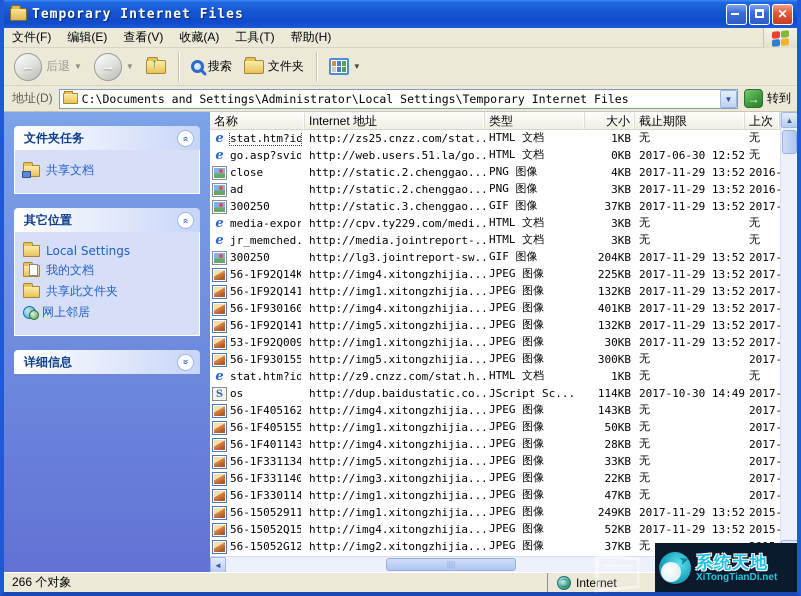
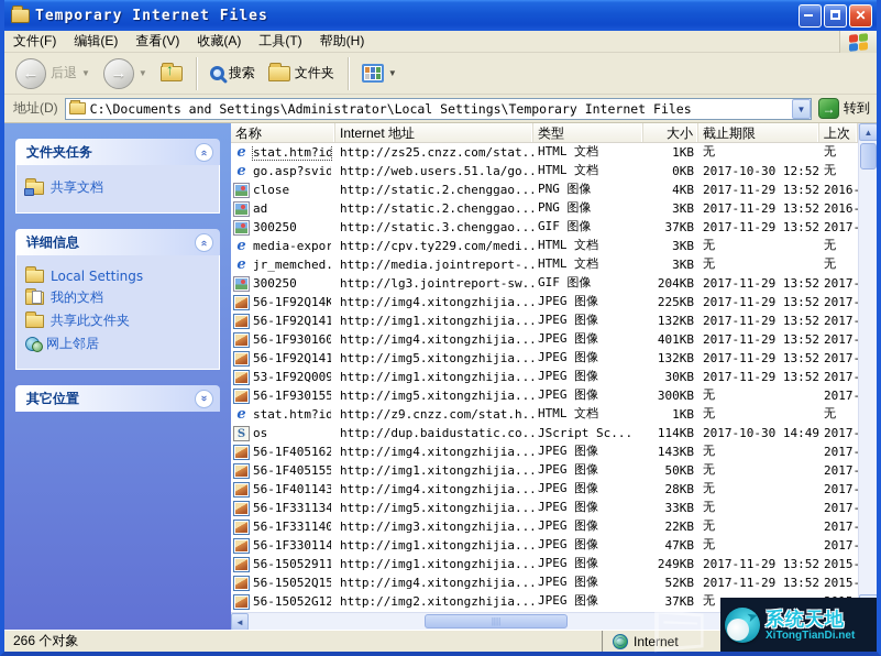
  Temporary Internet Files
  ✕
  文件(F)
  编辑(E)
  查看(V)
  收藏(A)
  工具(T)
  帮助(H)
  ←
  后退
  ▼
  →
  ▼
  ↑
  搜索
  文件夹
  ▼
  地址(D)
  C:\Documents and Settings\Administrator\Local Settings\Temporary Internet Files
  ▼
  →
  转到
  文件夹任务
  共享文档
- 其它位置
+ 详细信息
  Local Settings
  我的文档
  共享此文件夹
  网上邻居
- 详细信息
+ 其它位置
  名称
  Internet 地址
  类型
  大小
  截止期限
  上次
  e
  stat.htm?id
  http://zs25.cnzz.com/stat..
  HTML 文档
  1KB
  无
  无
  e
  go.asp?svid
  http://web.users.51.la/go..
  HTML 文档
  0KB
- 2017-06-30 12:52
+ 2017-10-30 12:52
  无
  close
  http://static.2.chenggao...
  PNG 图像
  4KB
  2017-11-29 13:52
  2016-
  ad
  http://static.2.chenggao...
  PNG 图像
  3KB
  2017-11-29 13:52
  2016-
  300250
  http://static.3.chenggao...
  GIF 图像
  37KB
  2017-11-29 13:52
  2017-
  e
  media-expor
  http://cpv.ty229.com/medi..
  HTML 文档
  3KB
  无
  无
  e
  jr_memched.
  http://media.jointreport-..
  HTML 文档
  3KB
  无
  无
  300250
  http://lg3.jointreport-sw..
  GIF 图像
  204KB
  2017-11-29 13:52
  2017-
  56-1F92Q14K
  http://img4.xitongzhijia...
  JPEG 图像
  225KB
  2017-11-29 13:52
  2017-
  56-1F92Q141
  http://img1.xitongzhijia...
  JPEG 图像
  132KB
  2017-11-29 13:52
  2017-
  56-1F930160
  http://img4.xitongzhijia...
  JPEG 图像
  401KB
  2017-11-29 13:52
  2017-
  56-1F92Q141
  http://img5.xitongzhijia...
  JPEG 图像
  132KB
  2017-11-29 13:52
  2017-
  53-1F92Q009
  http://img1.xitongzhijia...
  JPEG 图像
  30KB
  2017-11-29 13:52
  2017-
  56-1F930155
  http://img5.xitongzhijia...
  JPEG 图像
  300KB
  无
  2017-
  e
  stat.htm?id
  http://z9.cnzz.com/stat.h..
  HTML 文档
  1KB
  无
  无
  S
  os
  http://dup.baidustatic.co..
  JScript Sc...
  114KB
  2017-10-30 14:49
  2017-
  56-1F405162
  http://img4.xitongzhijia...
  JPEG 图像
  143KB
  无
  2017-
  56-1F405155
  http://img1.xitongzhijia...
  JPEG 图像
  50KB
  无
  2017-
  56-1F401143
  http://img4.xitongzhijia...
  JPEG 图像
  28KB
  无
  2017-
  56-1F331134
  http://img5.xitongzhijia...
  JPEG 图像
  33KB
  无
  2017-
  56-1F331140
  http://img3.xitongzhijia...
  JPEG 图像
  22KB
  无
  2017-
  56-1F330114
  http://img1.xitongzhijia...
  JPEG 图像
  47KB
  无
  2017-
  56-15052911
  http://img1.xitongzhijia...
  JPEG 图像
  249KB
  2017-11-29 13:52
  2015-
  56-15052Q15
  http://img4.xitongzhijia...
  JPEG 图像
  52KB
  2017-11-29 13:52
  2015-
  56-15052G12
  http://img2.xitongzhijia...
  JPEG 图像
  37KB
  无
  ▲
  ◄
  266 个对象
  Internet
  系统天地
  XiTongTianDi.net
